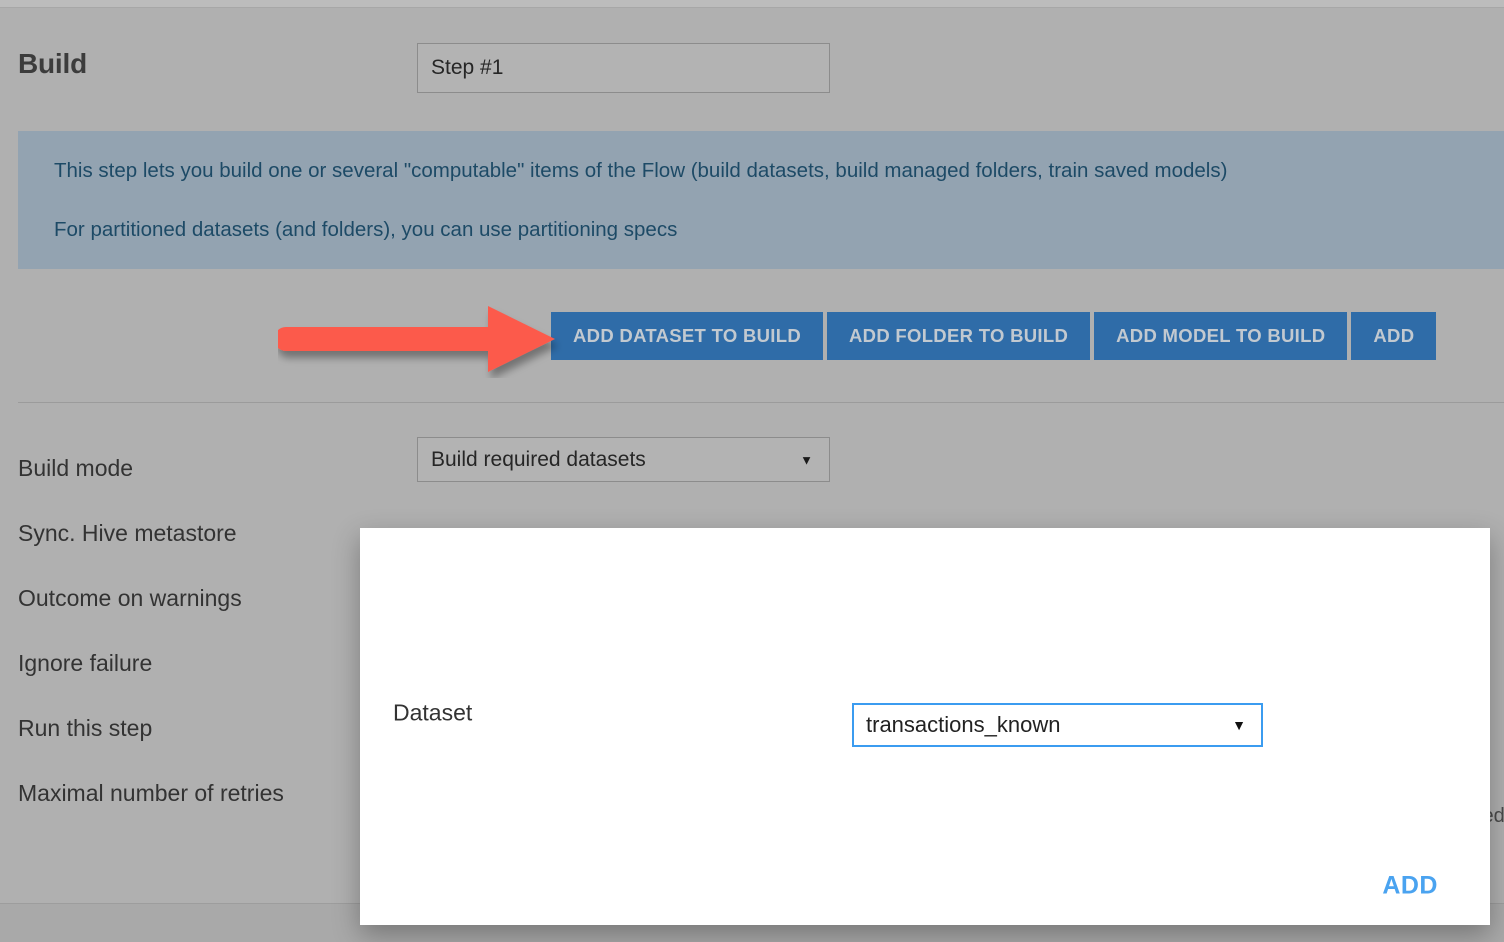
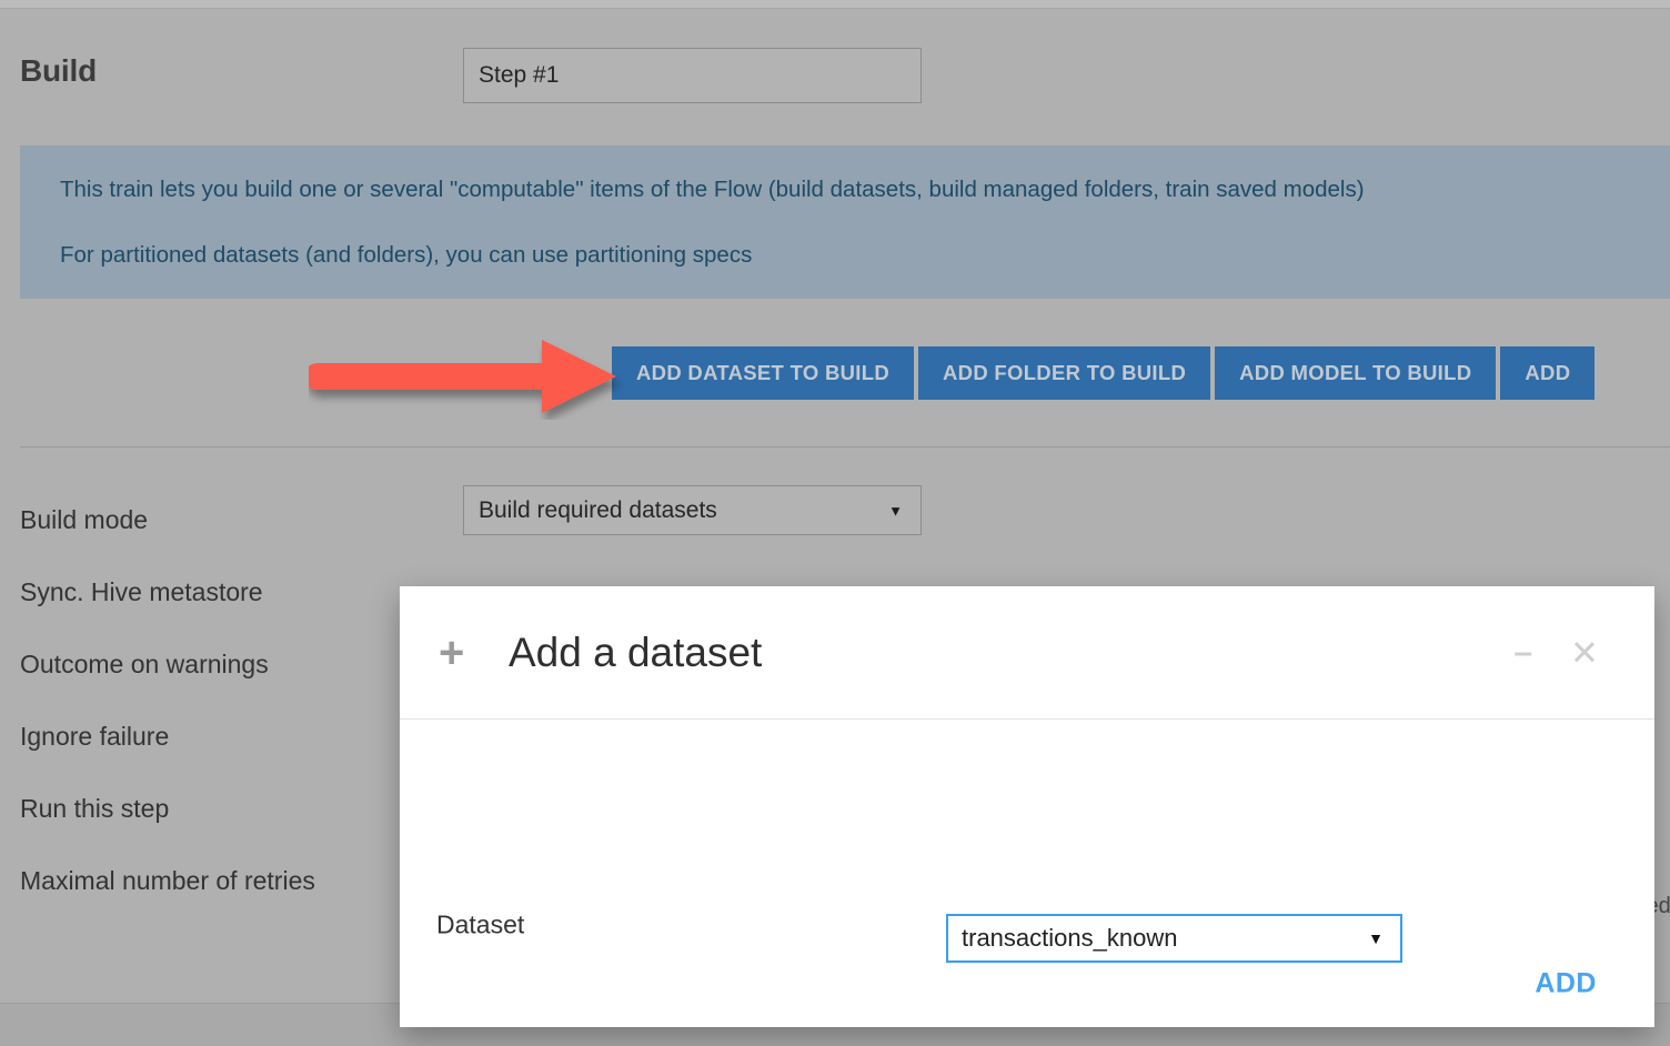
  Build
  Step #1
- This step lets you build one or several "computable" items of the Flow (build datasets, build managed folders, train saved models)
+ This train lets you build one or several "computable" items of the Flow (build datasets, build managed folders, train saved models)
  For partitioned datasets (and folders), you can use partitioning specs
  ADD DATASET TO BUILD
  ADD FOLDER TO BUILD
  ADD MODEL TO BUILD
  ADD
  Build mode
  Build required datasets
  ▼
  Sync. Hive metastore
  Outcome on warnings
  Ignore failure
  Run this step
  Maximal number of retries
+ +
+ Add a dataset
+ –
+ ✕
  Dataset
  transactions_known
  ▼
  ADD
